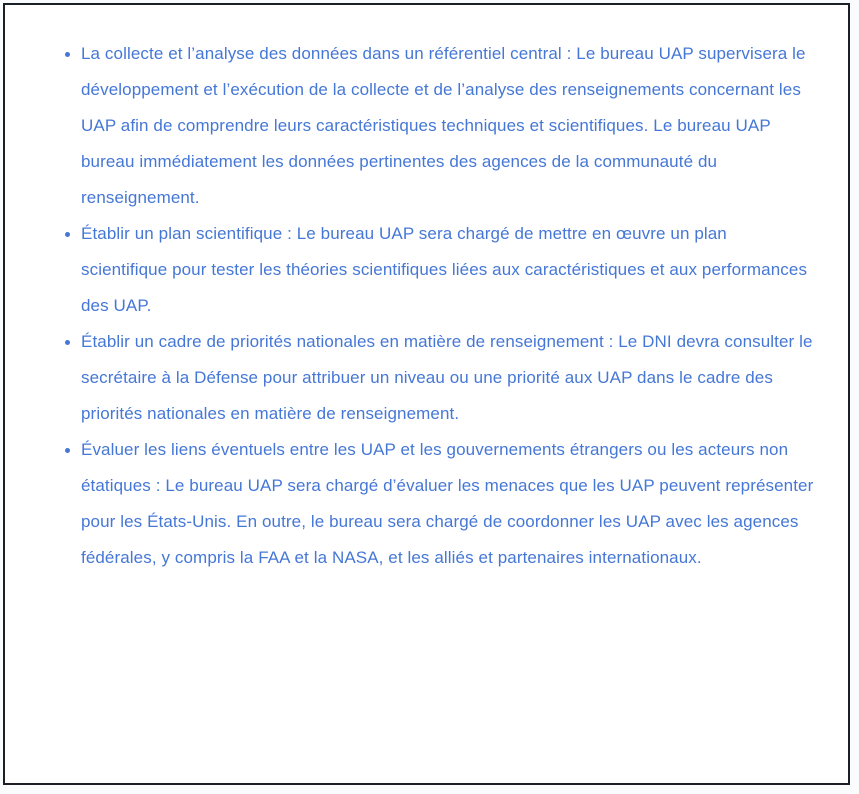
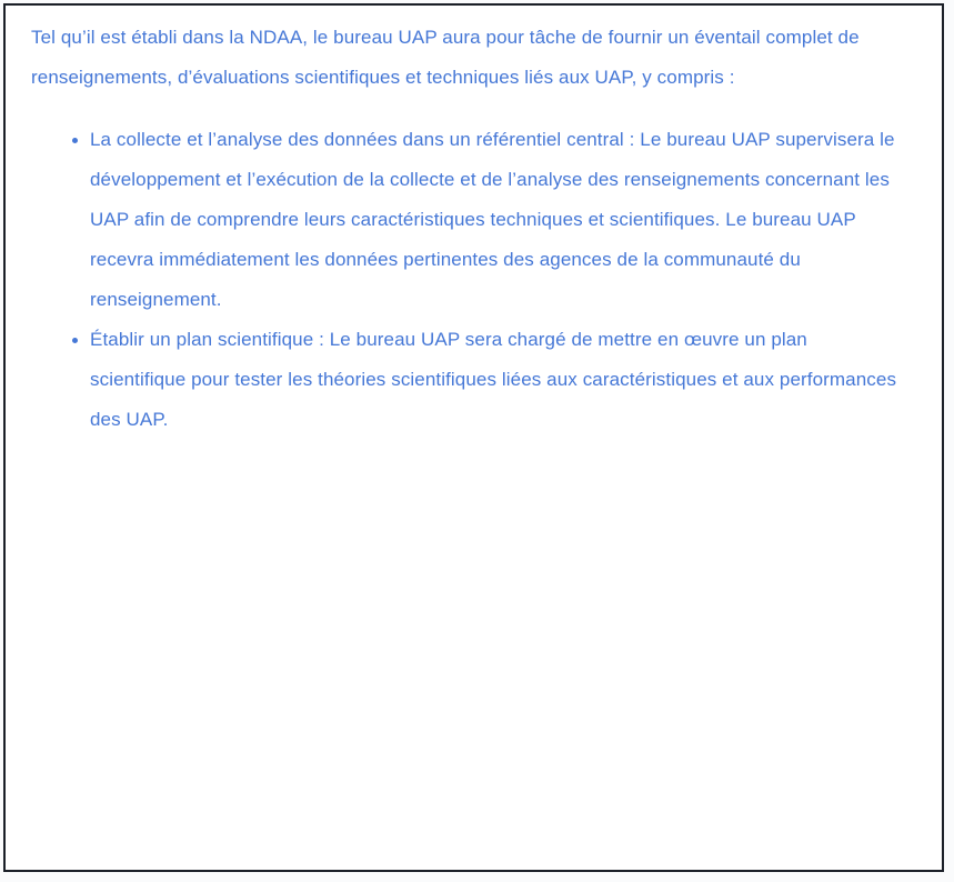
+ Tel qu’il est établi dans la NDAA, le bureau UAP aura pour tâche de fournir un éventail complet de renseignements, d’évaluations scientifiques et techniques liés aux UAP, y compris :
- La collecte et l’analyse des données dans un référentiel central : Le bureau UAP supervisera le développement et l’exécution de la collecte et de l’analyse des renseignements concernant les UAP afin de comprendre leurs caractéristiques techniques et scientifiques. Le bureau UAP bureau immédiatement les données pertinentes des agences de la communauté du renseignement.
+ La collecte et l’analyse des données dans un référentiel central : Le bureau UAP supervisera le développement et l’exécution de la collecte et de l’analyse des renseignements concernant les UAP afin de comprendre leurs caractéristiques techniques et scientifiques. Le bureau UAP recevra immédiatement les données pertinentes des agences de la communauté du renseignement.
  Établir un plan scientifique : Le bureau UAP sera chargé de mettre en œuvre un plan scientifique pour tester les théories scientifiques liées aux caractéristiques et aux performances des UAP.
- Établir un cadre de priorités nationales en matière de renseignement : Le DNI devra consulter le secrétaire à la Défense pour attribuer un niveau ou une priorité aux UAP dans le cadre des priorités nationales en matière de renseignement.
- Évaluer les liens éventuels entre les UAP et les gouvernements étrangers ou les acteurs non étatiques : Le bureau UAP sera chargé d’évaluer les menaces que les UAP peuvent représenter pour les États-Unis. En outre, le bureau sera chargé de coordonner les UAP avec les agences fédérales, y compris la FAA et la NASA, et les alliés et partenaires internationaux.
